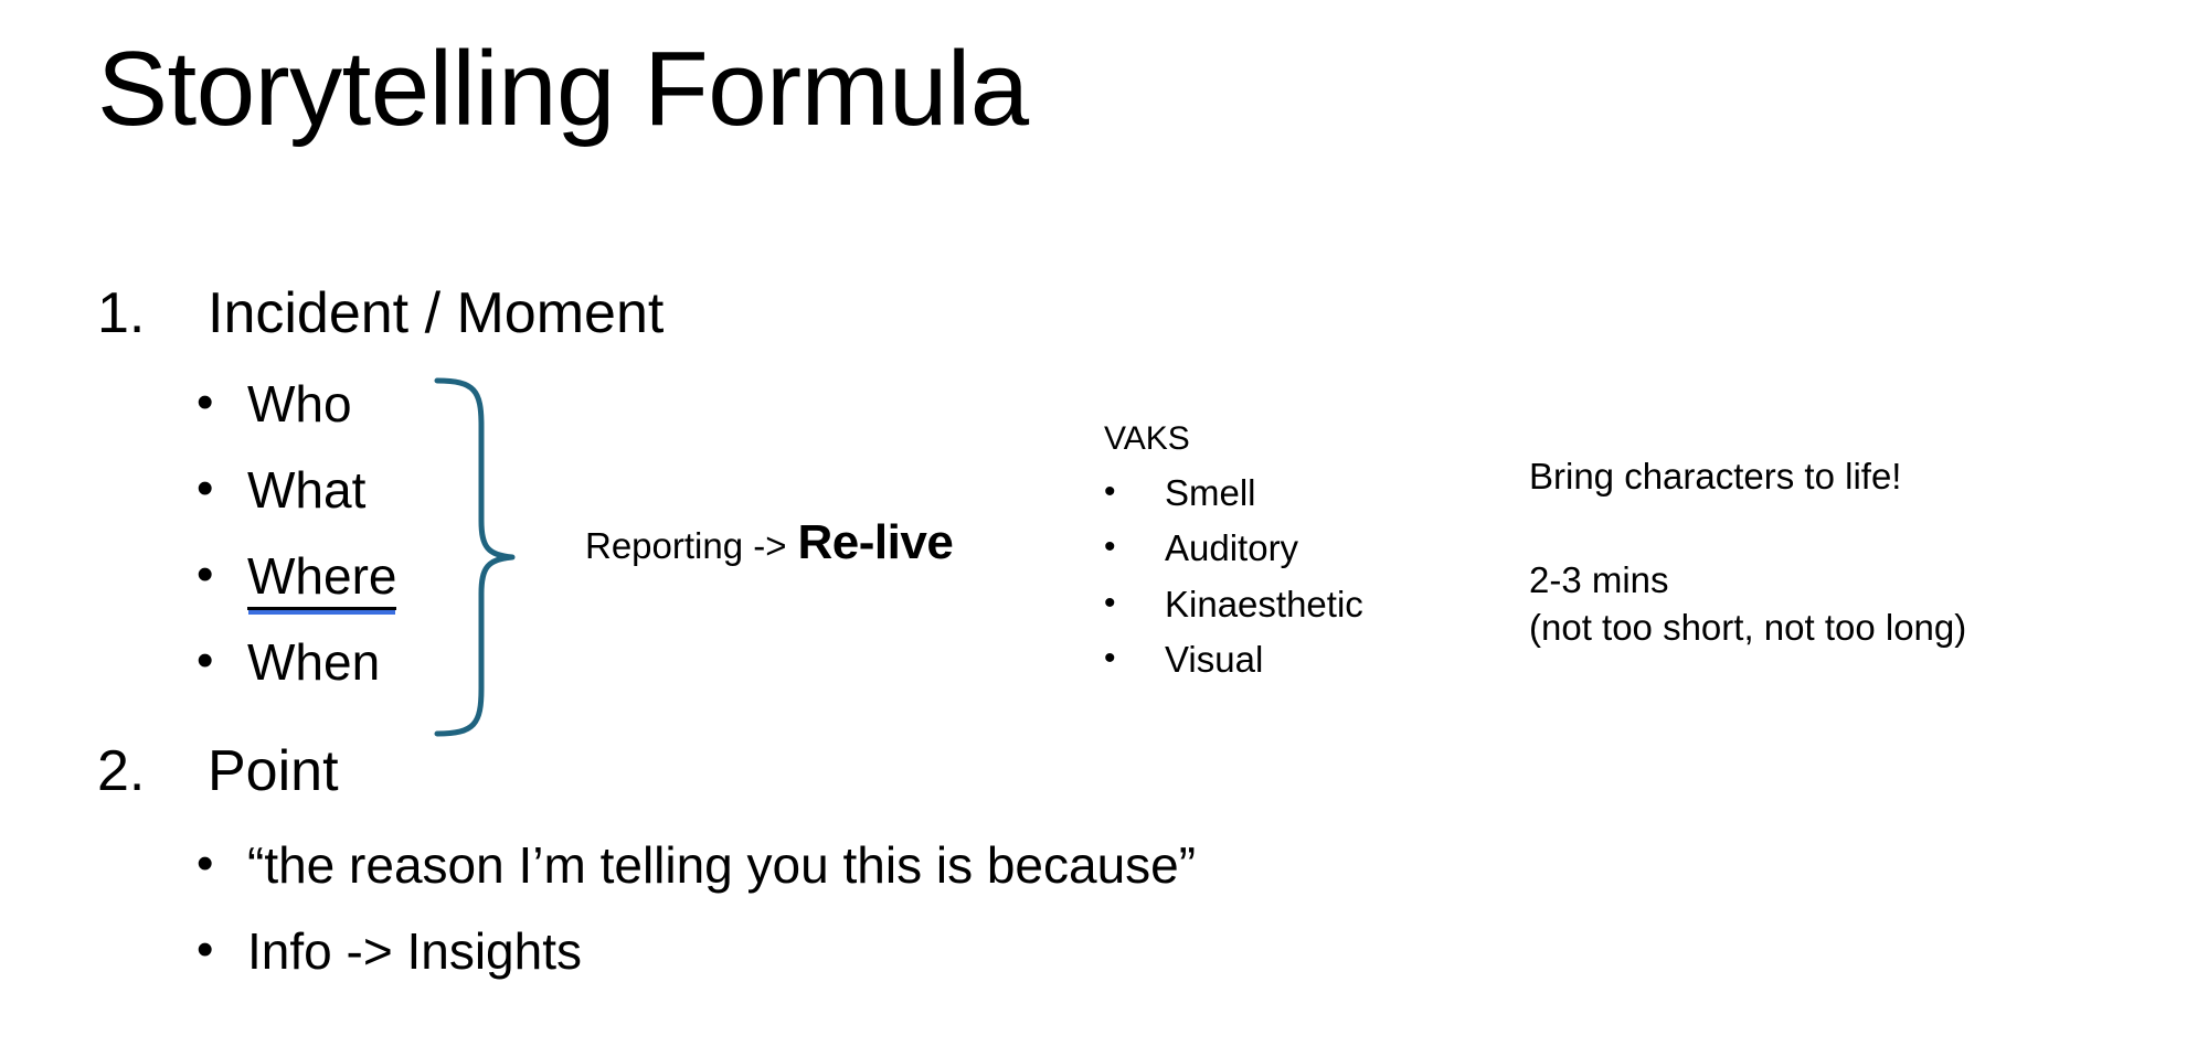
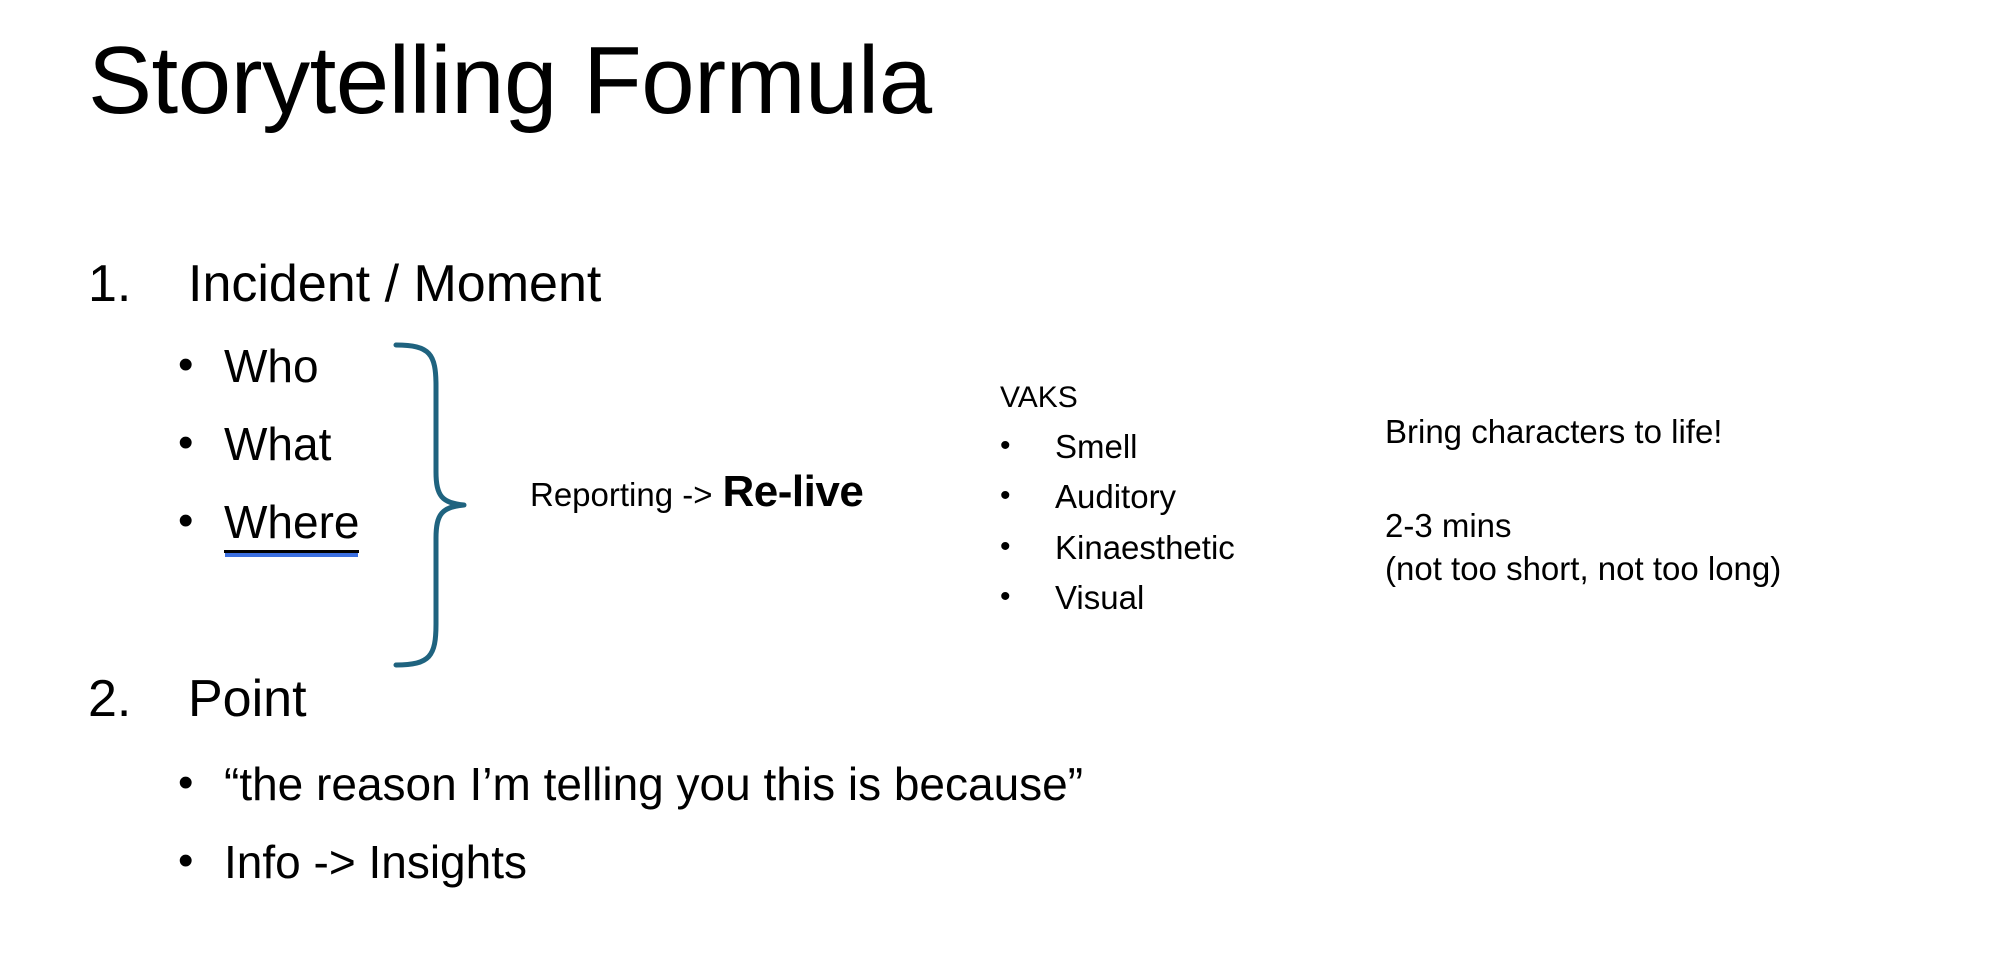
  Storytelling Formula
  1. Incident / Moment
  • Who
  • What
  • Where
- • When
  Reporting -> Re-live
  VAKS
  • Smell
  • Auditory
  • Kinaesthetic
  • Visual
  Bring characters to life!
  2-3 mins
  (not too short, not too long)
  2. Point
  • “the reason I’m telling you this is because”
  • Info -> Insights
